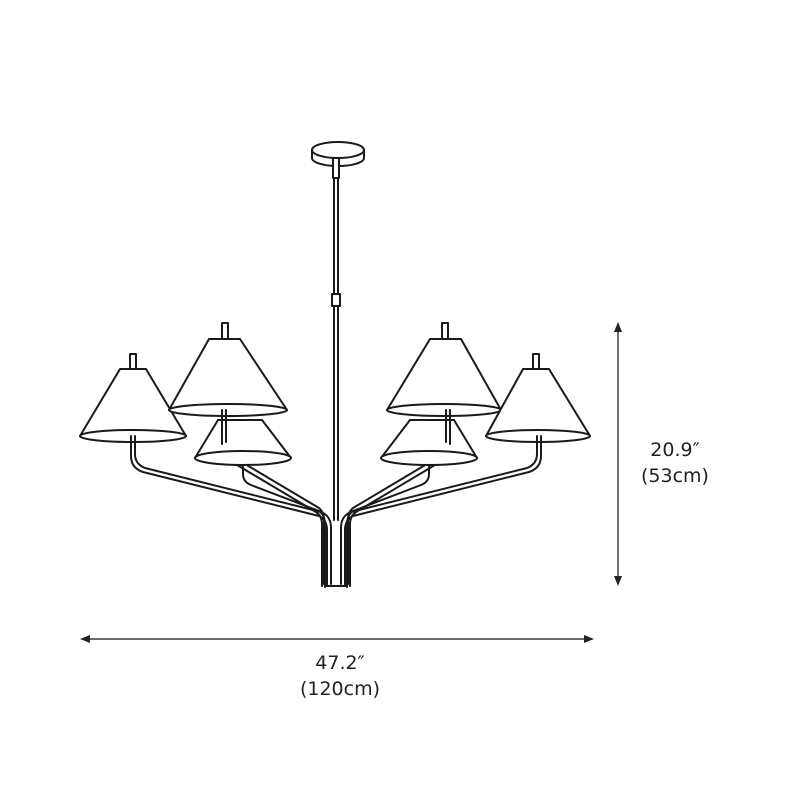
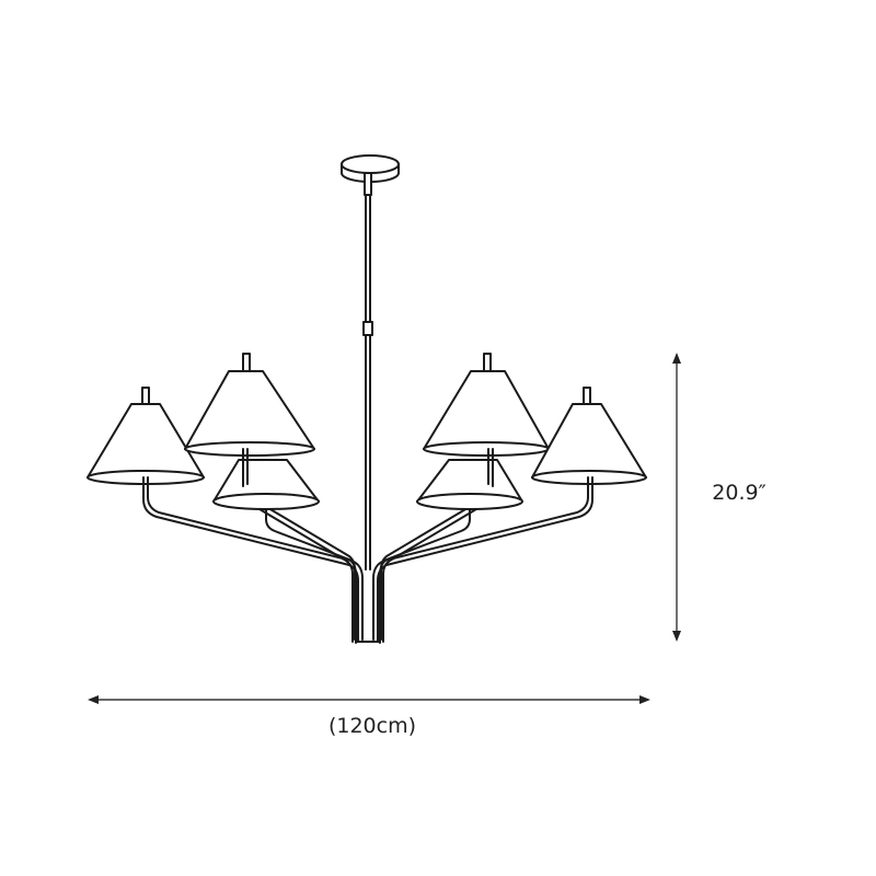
  20.9″
- (53cm)
- 47.2″
  (120cm)
